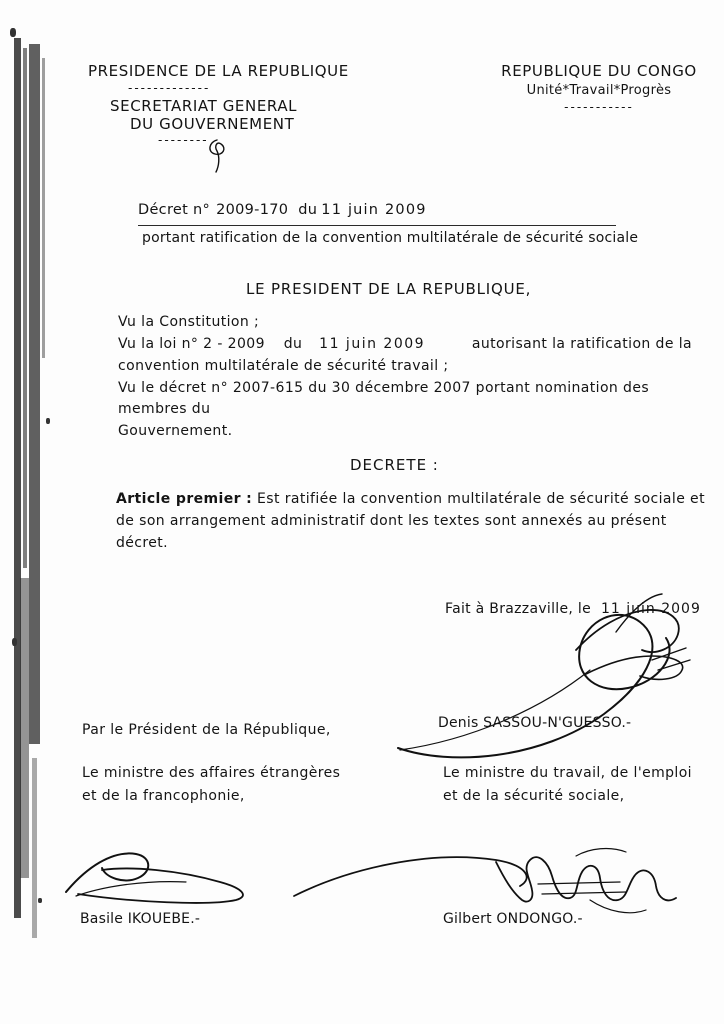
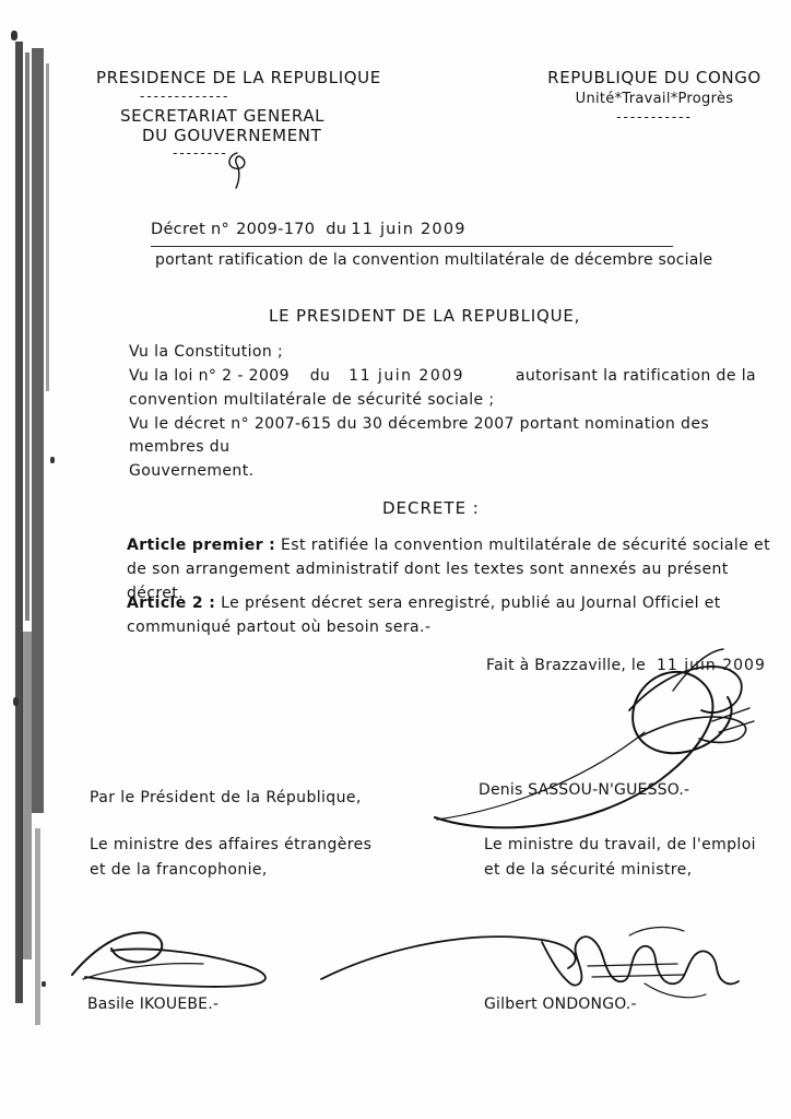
  PRESIDENCE DE LA REPUBLIQUE
  -------------
  SECRETARIAT GENERAL
  DU GOUVERNEMENT
  --------
  REPUBLIQUE DU CONGO
  Unité*Travail*Progrès
  -----------
  Décret n° 2009-170 du 11 juin 2009
- portant ratification de la convention multilatérale de sécurité sociale
+ portant ratification de la convention multilatérale de décembre sociale
  LE PRESIDENT DE LA REPUBLIQUE,
  Vu la Constitution ;
  Vu la loi n° 2 - 2009 du 11 juin 2009 autorisant la ratification de la
- convention multilatérale de sécurité travail ;
+ convention multilatérale de sécurité sociale ;
  Vu le décret n° 2007-615 du 30 décembre 2007 portant nomination des membres du
  Gouvernement.
  DECRETE :
  Article premier : Est ratifiée la convention multilatérale de sécurité sociale et de son arrangement administratif dont les textes sont annexés au présent décret.
+ Article 2 : Le présent décret sera enregistré, publié au Journal Officiel et communiqué partout où besoin sera.-
  Fait à Brazzaville, le 11 jin 2009
  Denis SASSOU-N'GUESSO.-
  Par le Président de la République,
  Le ministre des affaires étrangères
  et de la francophonie,
  Le ministre du travail, de l'emploi
- et de la sécurité sociale,
+ et de la sécurité ministre,
  Basile IKOUEBE.-
  Gilbert ONDONGO.-
